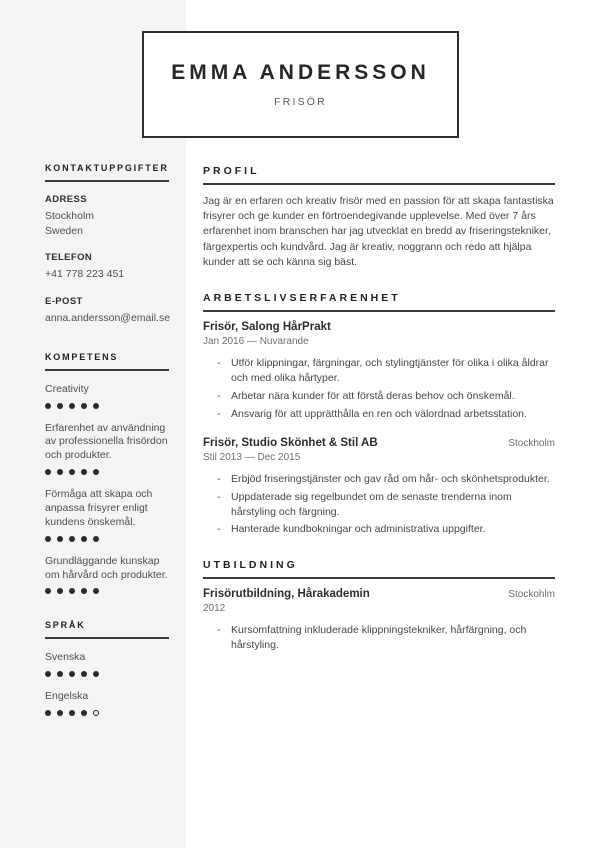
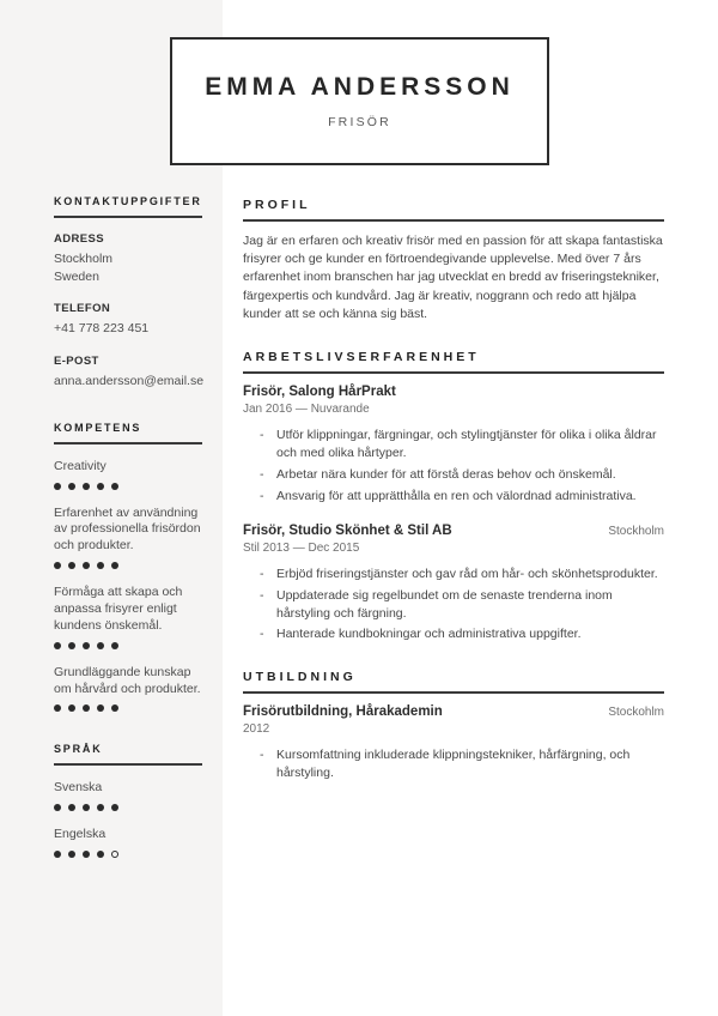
  KONTAKTUPPGIFTER
  ADRESS
  Stockholm
  Sweden
  TELEFON
  +41 778 223 451
  E-POST
  anna.andersson@email.se
  KOMPETENS
  Creativity
  Erfarenhet av användning av professionella frisördon och produkter.
  Förmåga att skapa och anpassa frisyrer enligt kundens önskemål.
  Grundläggande kunskap om hårvård och produkter.
  SPRÅK
  Svenska
  Engelska
  EMMA ANDERSSON
  FRISÖR
  PROFIL
  Jag är en erfaren och kreativ frisör med en passion för att skapa fantastiska frisyrer och ge kunder en förtroendegivande upplevelse. Med över 7 års erfarenhet inom branschen har jag utvecklat en bredd av friseringstekniker, färgexpertis och kundvård. Jag är kreativ, noggrann och redo att hjälpa kunder att se och känna sig bäst.
  ARBETSLIVSERFARENHET
  Frisör, Salong HårPrakt
  Jan 2016 — Nuvarande
  -
  Utför klippningar, färgningar, och stylingtjänster för olika i olika åldrar och med olika hårtyper.
  -
  Arbetar nära kunder för att förstå deras behov och önskemål.
  -
- Ansvarig för att upprätthålla en ren och välordnad arbetsstation.
+ Ansvarig för att upprätthålla en ren och välordnad administrativa.
  Frisör, Studio Skönhet & Stil AB
  Stockholm
  Stil 2013 — Dec 2015
  -
  Erbjöd friseringstjänster och gav råd om hår- och skönhetsprodukter.
  -
  Uppdaterade sig regelbundet om de senaste trenderna inom hårstyling och färgning.
  -
  Hanterade kundbokningar och administrativa uppgifter.
  UTBILDNING
  Frisörutbildning, Hårakademin
  Stockohlm
  2012
  -
  Kursomfattning inkluderade klippningstekniker, hårfärgning, och hårstyling.
